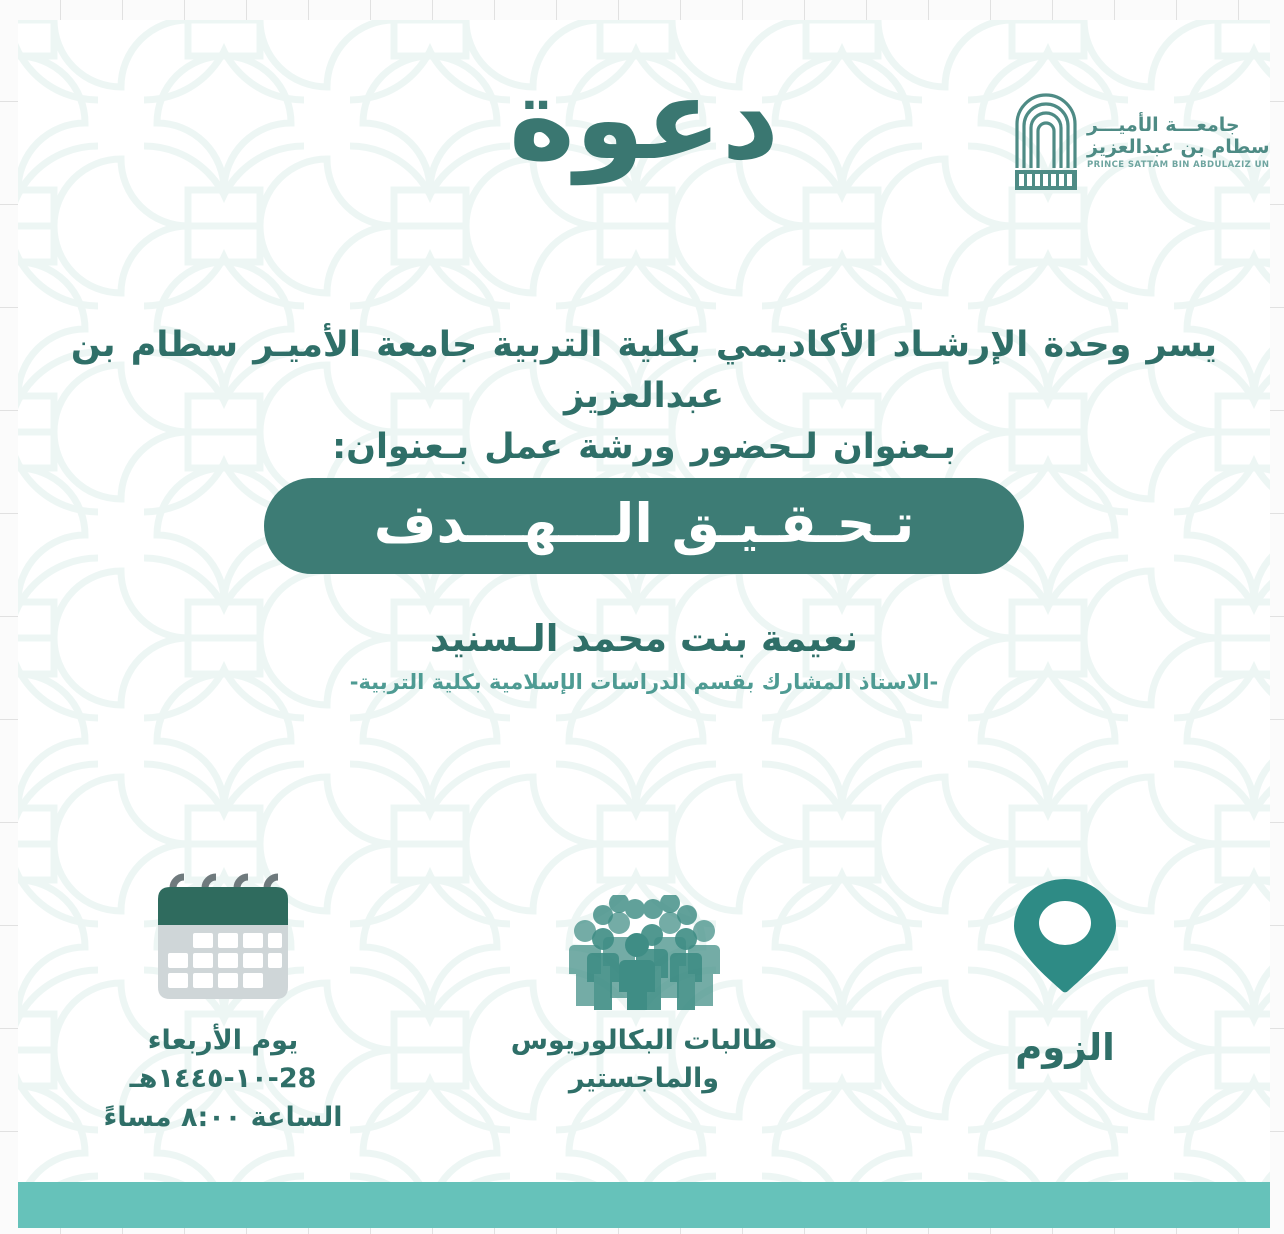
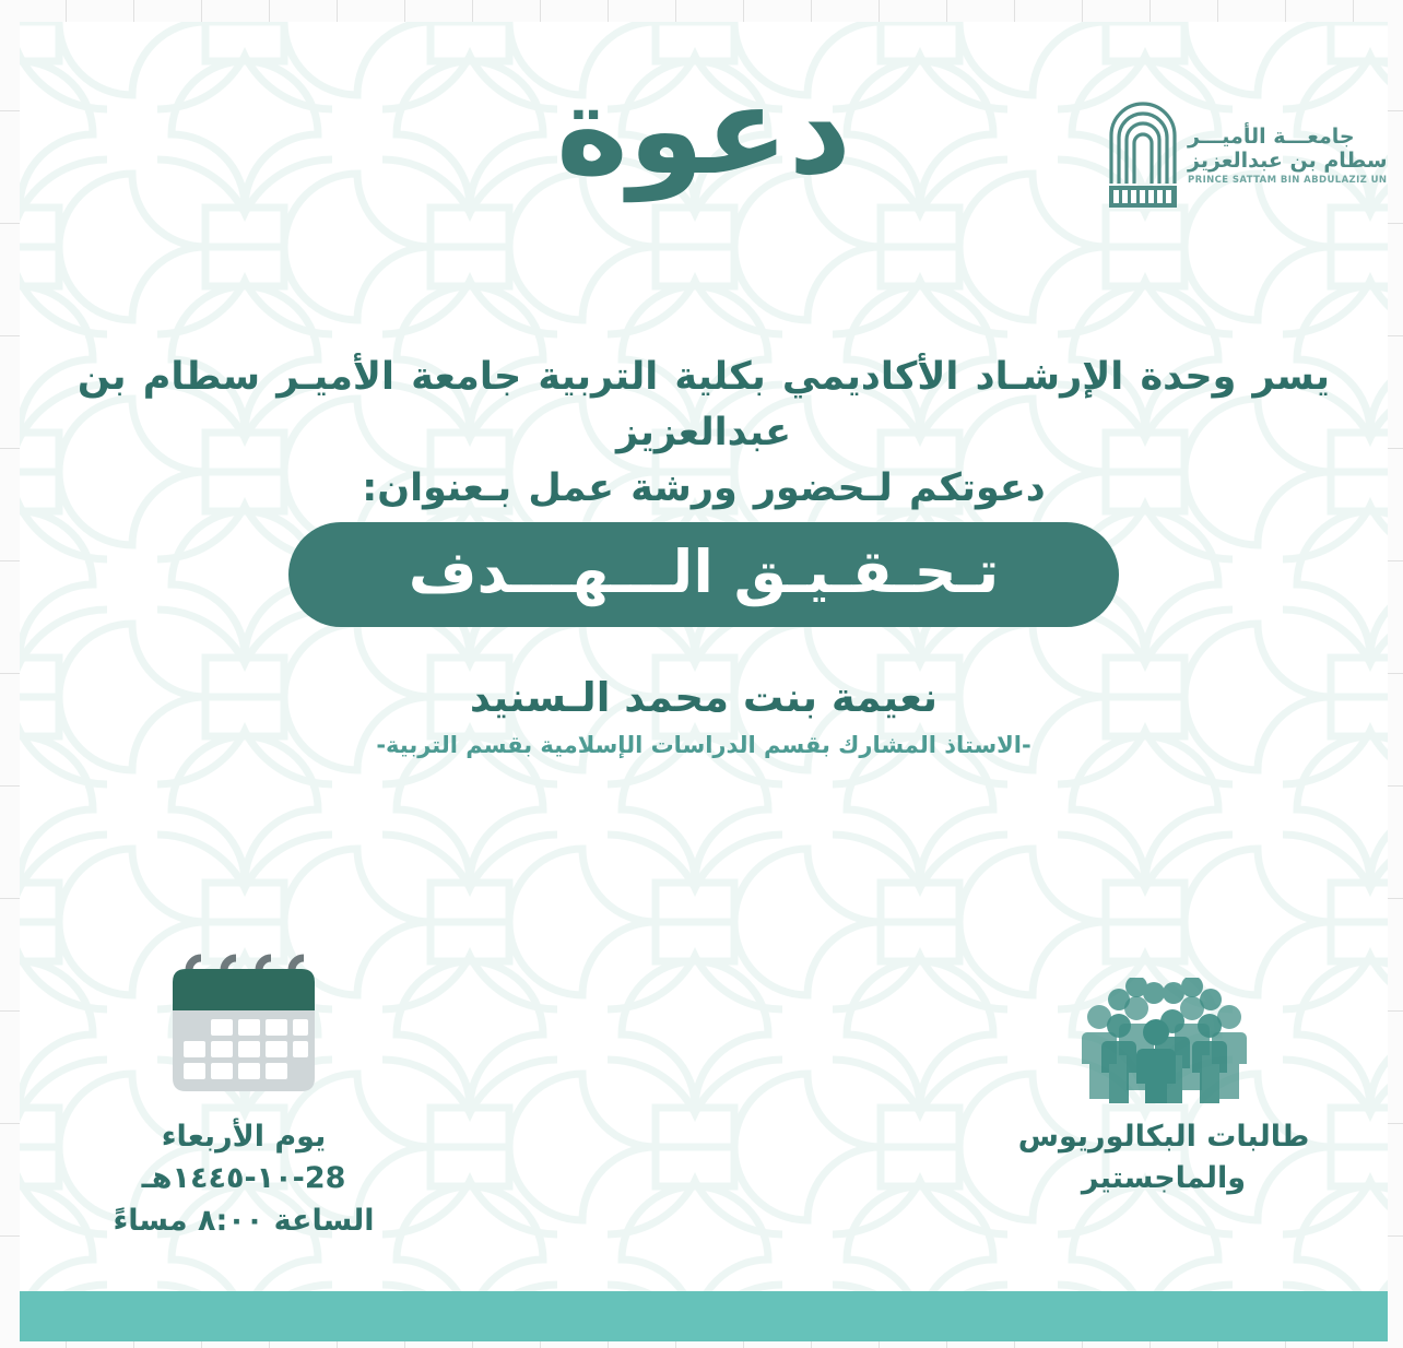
  دعوة
  جامعـــة الأميـــر
  سطام بن عبدالعزيز
  PRINCE SATTAM BIN ABDULAZIZ UN
  يسر وحدة الإرشـاد الأكاديمي بكلية التربية جامعة الأميـر سطام بن عبدالعزيز
- بـعنوان لـحضور ورشة عمل بـعنوان:
+ دعوتكم لـحضور ورشة عمل بـعنوان:
  تـحـقـيـق الـــهـــدف
  نعيمة بنت محمد الـسنيد
- -الاستاذ المشارك بقسم الدراسات الإسلامية بكلية التربية-
+ -الاستاذ المشارك بقسم الدراسات الإسلامية بقسم التربية-
  يوم الأربعاء
  28-١٠-١٤٤٥هـ
  الساعة ٨:٠٠ مساءً
  طالبات البكالوريوس والماجستير
- الزوم
